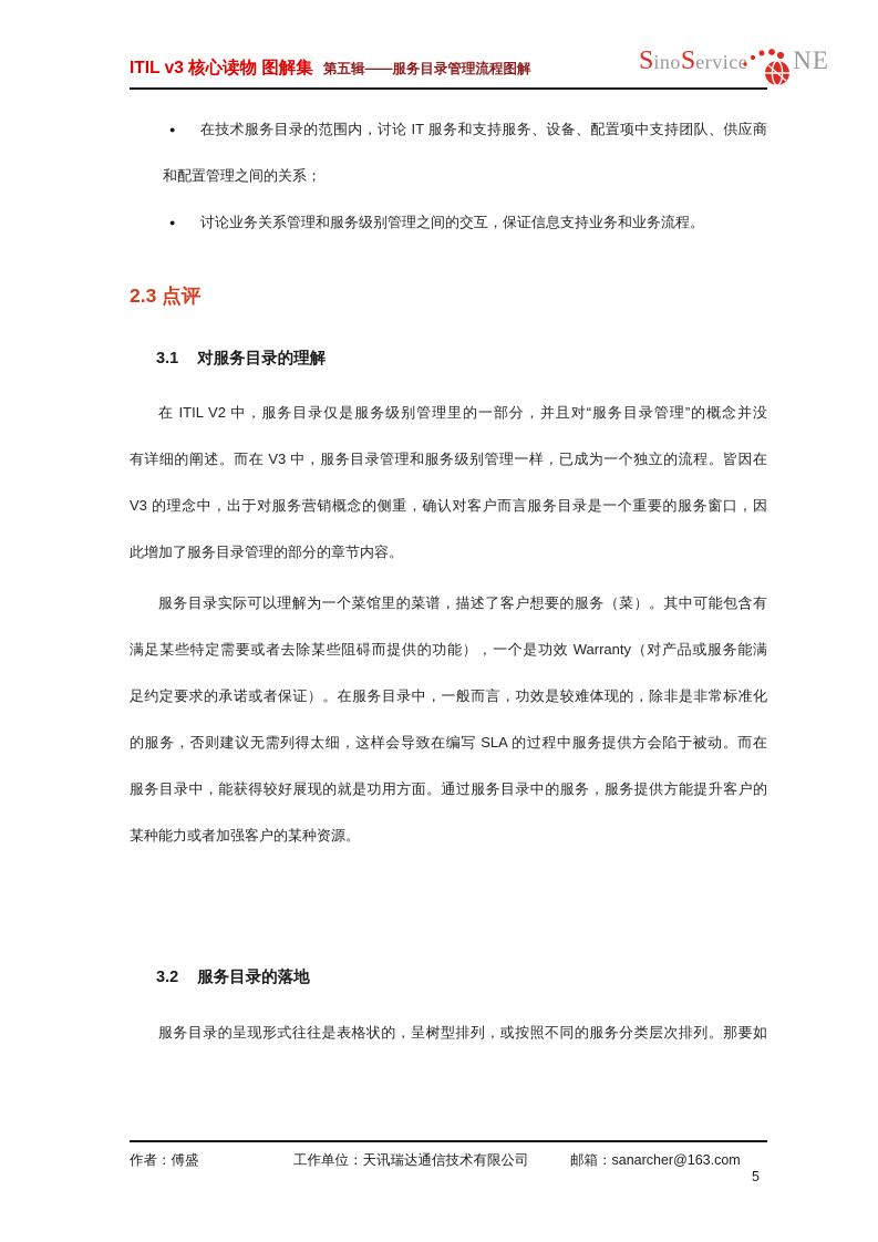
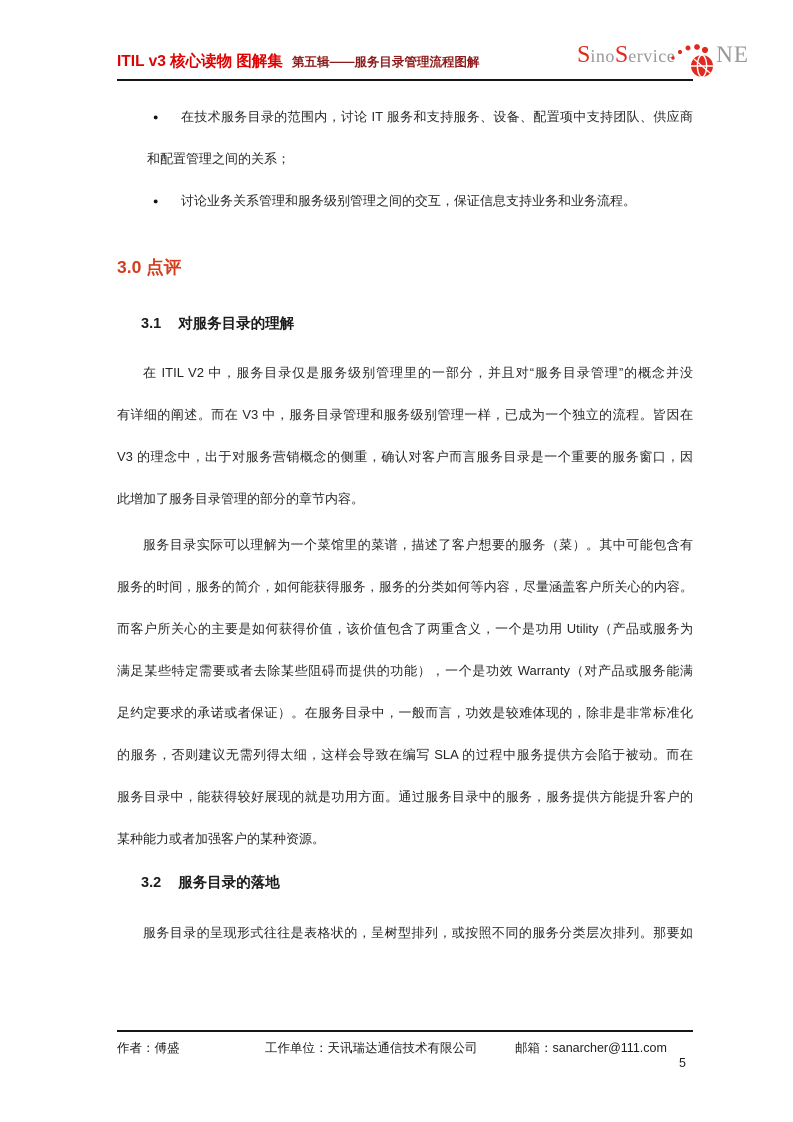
  ITIL v3 核心读物 图解集 第五辑——服务目录管理流程图解
  S
  ino
  S
  ervice
  NE
  ●
  在技术服务目录的范围内，讨论 IT 服务和支持服务、设备、配置项中支持团队、供应商
  和配置管理之间的关系；
  ●
  讨论业务关系管理和服务级别管理之间的交互，保证信息支持业务和业务流程。
- 2.3 点评
+ 3.0 点评
  3.1 对服务目录的理解
  在 ITIL V2 中，服务目录仅是服务级别管理里的一部分，并且对“服务目录管理”的概念并没
  有详细的阐述。而在 V3 中，服务目录管理和服务级别管理一样，已成为一个独立的流程。皆因在
  V3 的理念中，出于对服务营销概念的侧重，确认对客户而言服务目录是一个重要的服务窗口，因
  此增加了服务目录管理的部分的章节内容。
  服务目录实际可以理解为一个菜馆里的菜谱，描述了客户想要的服务（菜）。其中可能包含有
+ 服务的时间，服务的简介，如何能获得服务，服务的分类如何等内容，尽量涵盖客户所关心的内容。
+ 而客户所关心的主要是如何获得价值，该价值包含了两重含义，一个是功用 Utility（产品或服务为
  满足某些特定需要或者去除某些阻碍而提供的功能），一个是功效 Warranty（对产品或服务能满
  足约定要求的承诺或者保证）。在服务目录中，一般而言，功效是较难体现的，除非是非常标准化
  的服务，否则建议无需列得太细，这样会导致在编写 SLA 的过程中服务提供方会陷于被动。而在
  服务目录中，能获得较好展现的就是功用方面。通过服务目录中的服务，服务提供方能提升客户的
  某种能力或者加强客户的某种资源。
  3.2 服务目录的落地
  服务目录的呈现形式往往是表格状的，呈树型排列，或按照不同的服务分类层次排列。那要如
  作者：傅盛
  工作单位：天讯瑞达通信技术有限公司
- 邮箱：sanarcher@163.com
+ 邮箱：sanarcher@111.com
  5
